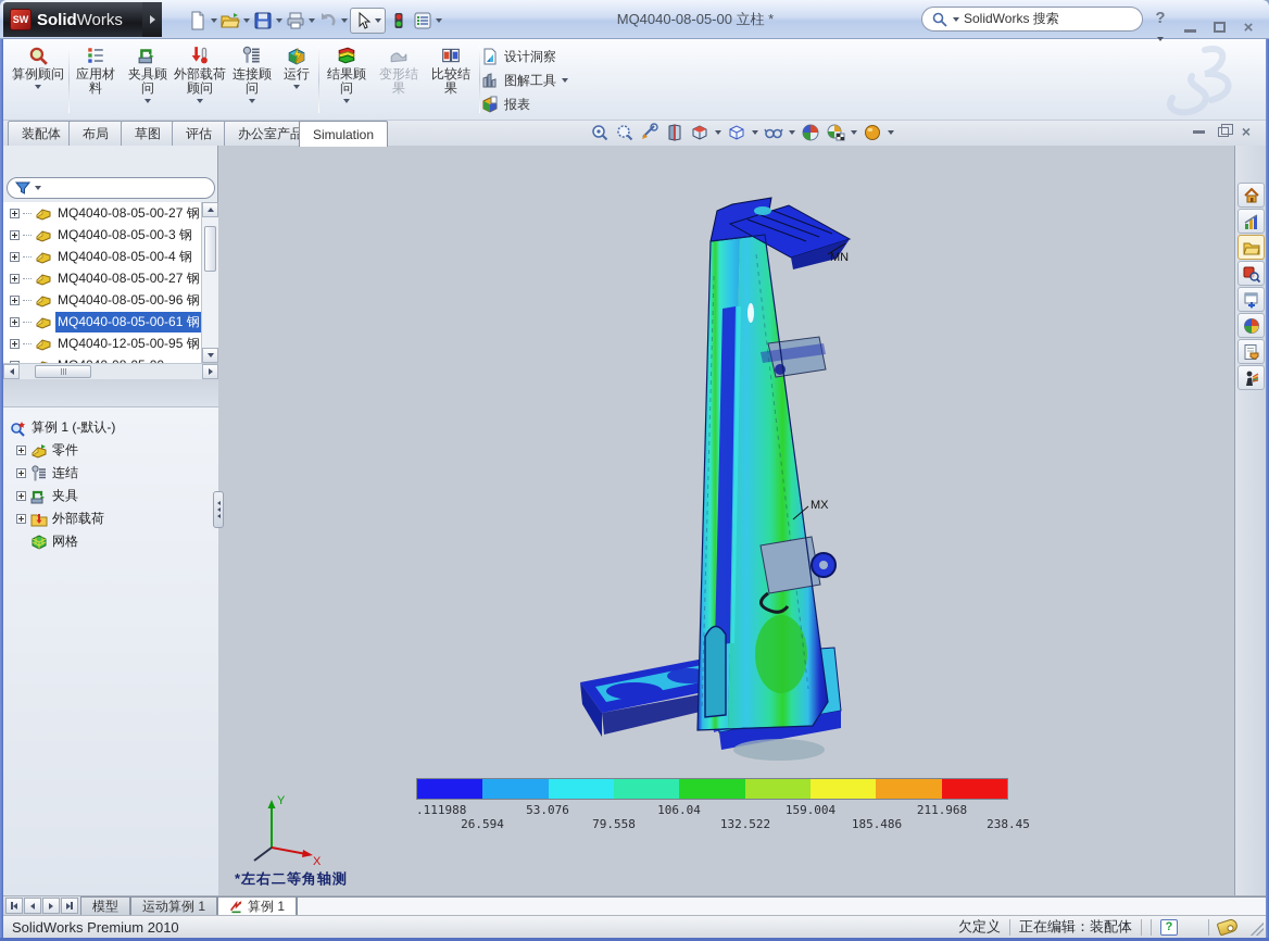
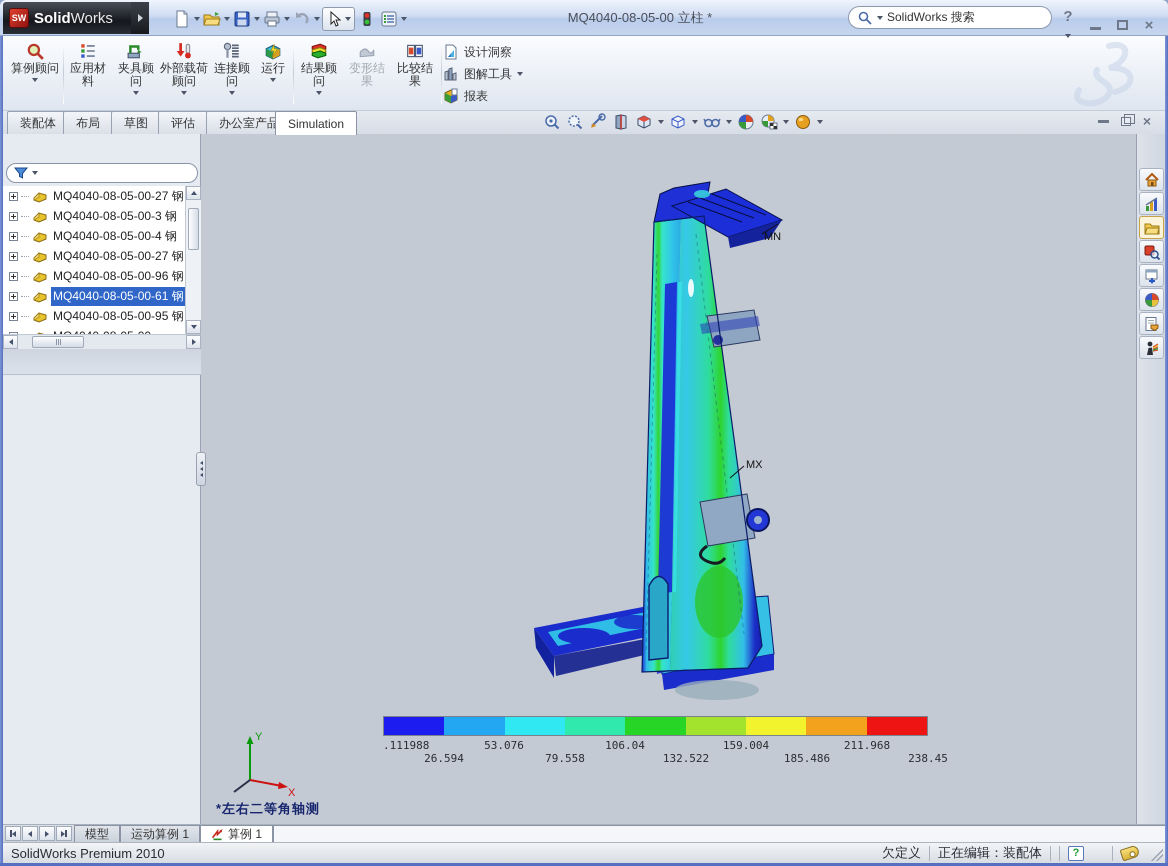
  SW
  Solid
  Works
  MQ4040-08-05-00 立柱 *
  SolidWorks 搜索
  ?
  ×
  算例顾问
  应用材料
  夹具顾问
  外部载荷顾问
  连接顾问
  运行
  结果顾问
  变形结果
  比较结果
  设计洞察
  图解工具
  报表
  装配体
  布局
  草图
  评估
  办公室产品
  Simulation
  ×
  MQ4040-08-05-00-27 钢
  MQ4040-08-05-00-3 钢
  MQ4040-08-05-00-4 钢
  MQ4040-08-05-00-27 钢
  MQ4040-08-05-00-96 钢
  MQ4040-08-05-00-61 钢
- MQ4040-12-05-00-95 钢
+ MQ4040-08-05-00-95 钢
- 算例 1 (-默认-)
- 零件
- 连结
- 夹具
- 外部载荷
- 网格
  MN
  MX
  .111988
  53.076
  106.04
  159.004
  211.968
  26.594
  79.558
  132.522
  185.486
  238.45
  Y
  X
  *左右二等角轴测
  模型
  运动算例 1
  算例 1
  SolidWorks Premium 2010
  欠定义
  正在编辑：装配体
  ?
